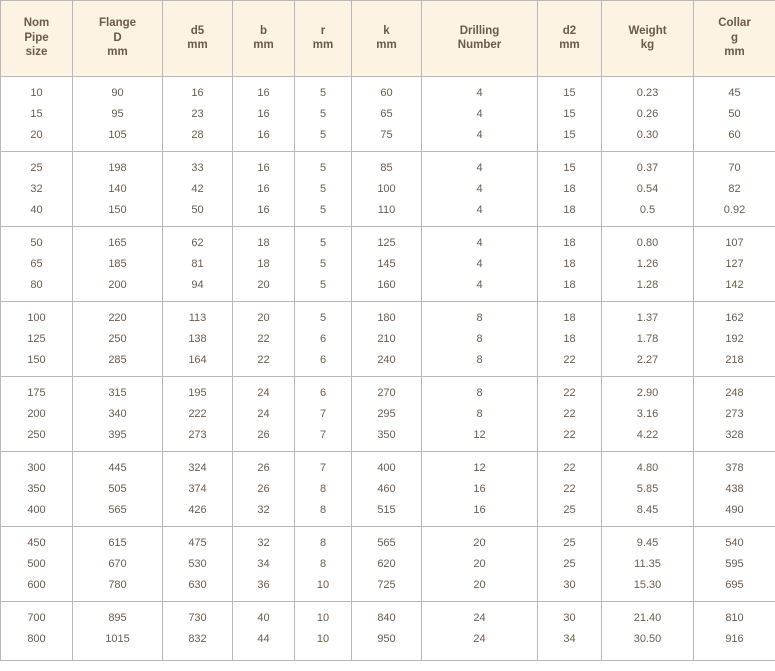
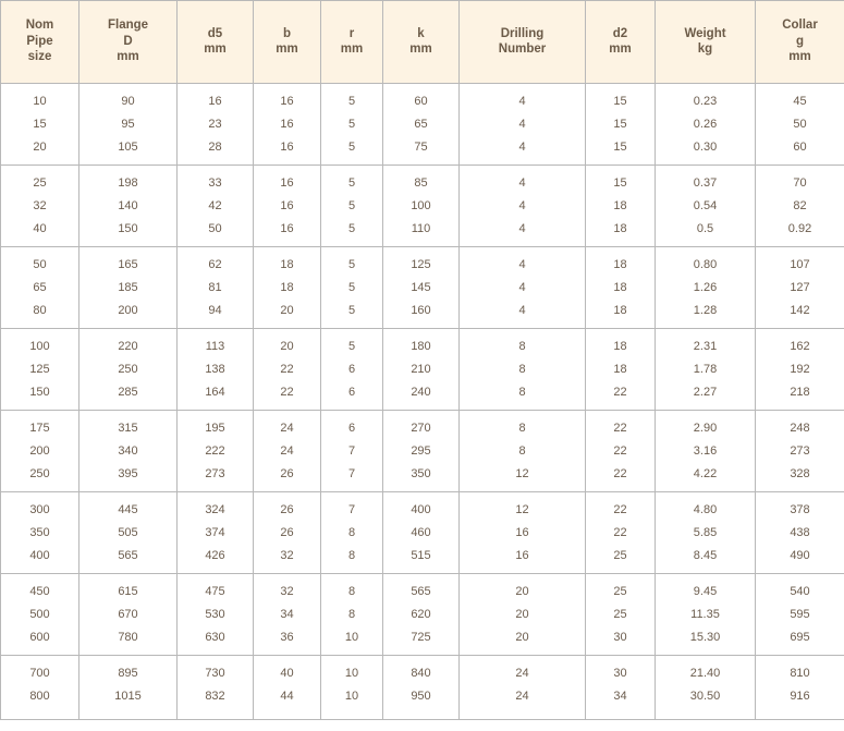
  NomPipesize	FlangeDmm	d5mm	bmm	rmm	kmm	DrillingNumber	d2mm	Weightkg	Collargmm
  101520	9095105	162328	161616	555	606575	444	151515	0.230.260.30	455060
  253240	198140150	334250	161616	555	85100110	444	151818	0.370.540.5	70820.92
  506580	165185200	628194	181820	555	125145160	444	181818	0.801.261.28	107127142
- 100125150	220250285	113138164	202222	566	180210240	888	181822	1.371.782.27	162192218
+ 100125150	220250285	113138164	202222	566	180210240	888	181822	2.311.782.27	162192218
  175200250	315340395	195222273	242426	677	270295350	8812	222222	2.903.164.22	248273328
  300350400	445505565	324374426	262632	788	400460515	121616	222225	4.805.858.45	378438490
  450500600	615670780	475530630	323436	8810	565620725	202020	252530	9.4511.3515.30	540595695
  700800	8951015	730832	4044	1010	840950	2424	3034	21.4030.50	810916
